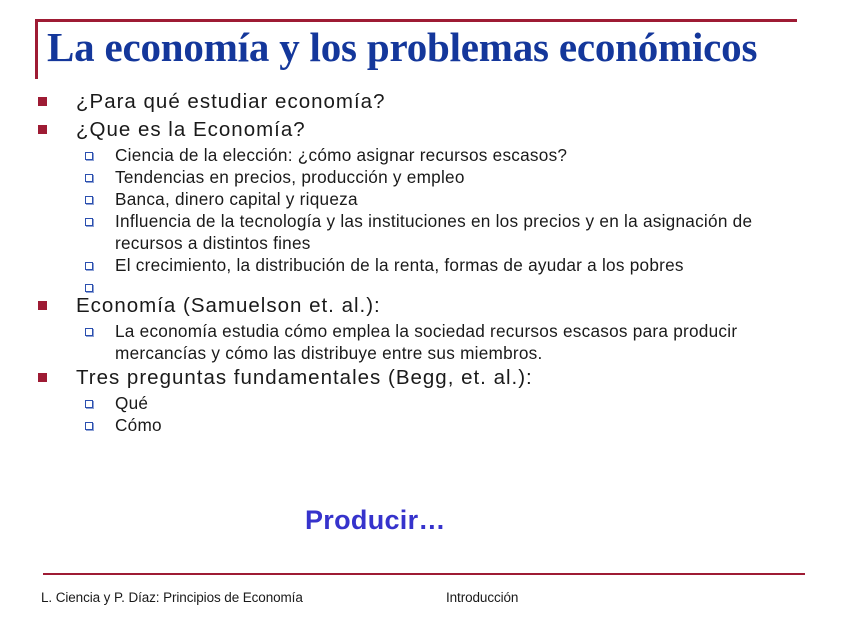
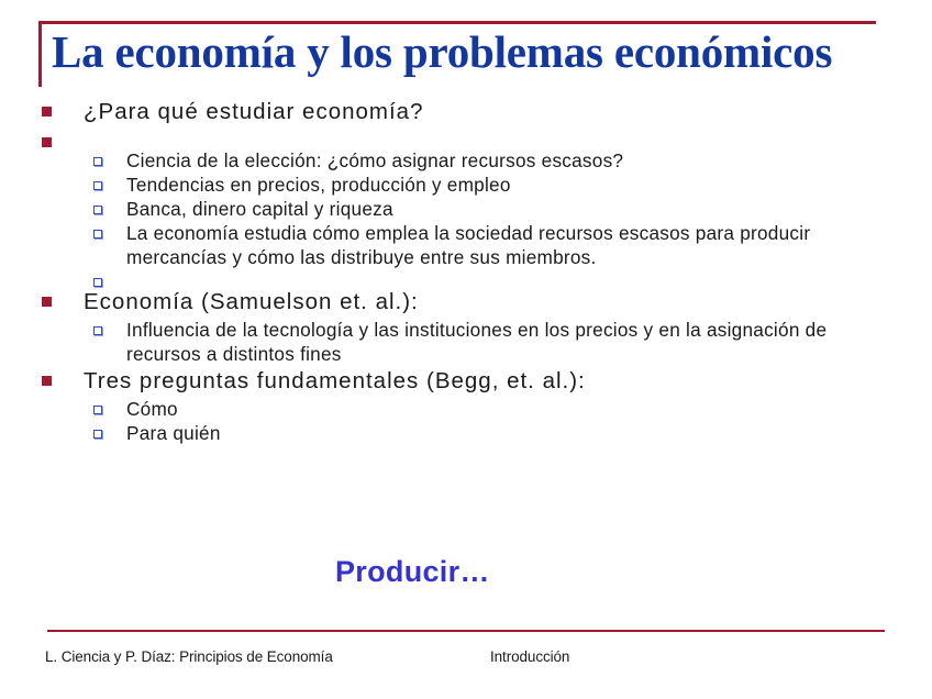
  La economía y los problemas económicos
  ¿Para qué estudiar economía?
- ¿Que es la Economía?
  Ciencia de la elección: ¿cómo asignar recursos escasos?
  Tendencias en precios, producción y empleo
  Banca, dinero capital y riqueza
- Influencia de la tecnología y las instituciones en los precios y en la asignación de recursos a distintos fines
+ La economía estudia cómo emplea la sociedad recursos escasos para producir mercancías y cómo las distribuye entre sus miembros.
- El crecimiento, la distribución de la renta, formas de ayudar a los pobres
  Economía (Samuelson et. al.):
- La economía estudia cómo emplea la sociedad recursos escasos para producir mercancías y cómo las distribuye entre sus miembros.
+ Influencia de la tecnología y las instituciones en los precios y en la asignación de recursos a distintos fines
  Tres preguntas fundamentales (Begg, et. al.):
- Qué
  Cómo
+ Para quién
  Producir…
  L. Ciencia y P. Díaz: Principios de Economía
  Introducción
